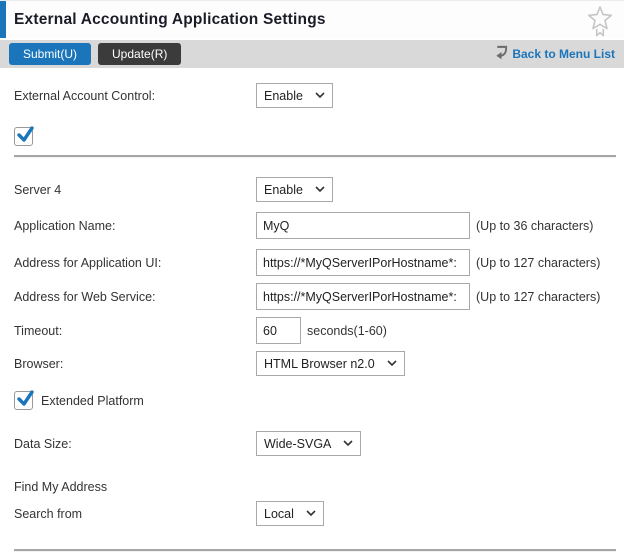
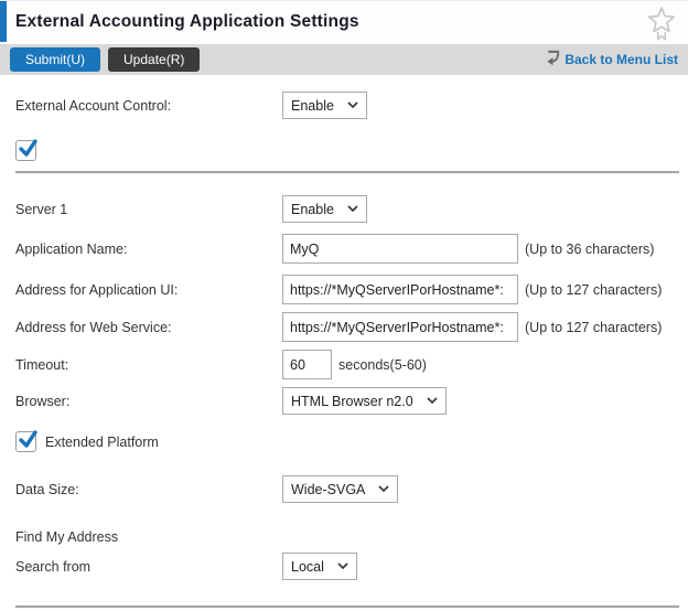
  External Accounting Application Settings
  Submit(U)
  Update(R)
  Back to Menu List
  External Account Control:
  Enable
- Server 4
+ Server 1
  Enable
  Application Name:
  MyQ
  (Up to 36 characters)
  Address for Application UI:
  https://*MyQServerIPorHostname*:
  (Up to 127 characters)
  Address for Web Service:
  https://*MyQServerIPorHostname*:
  (Up to 127 characters)
  Timeout:
  60
- seconds(1-60)
+ seconds(5-60)
  Browser:
  HTML Browser n2.0
  Extended Platform
  Data Size:
  Wide-SVGA
  Find My Address
  Search from
  Local
